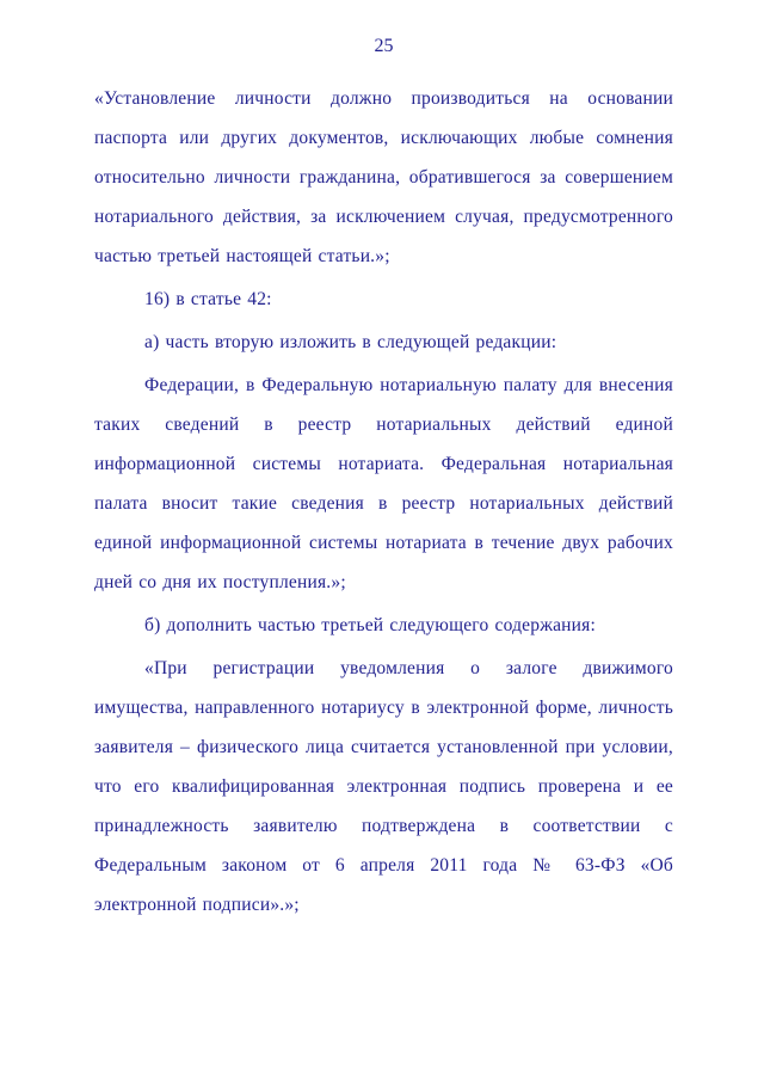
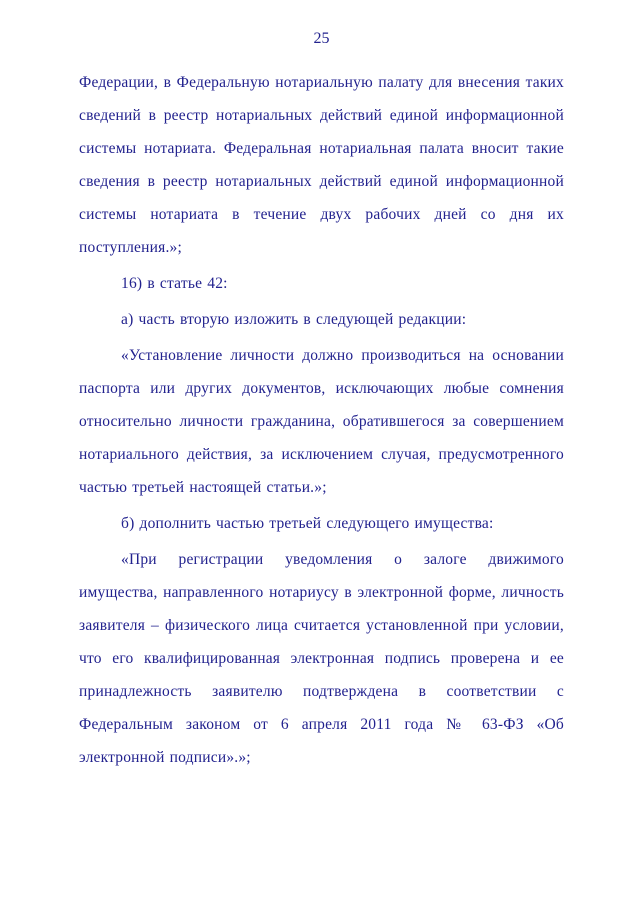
  25
- «Установление личности должно производиться на основании паспорта или других документов, исключающих любые сомнения относительно личности гражданина, обратившегося за совершением нотариального действия, за исключением случая, предусмотренного частью третьей настоящей статьи.»;
+ Федерации, в Федеральную нотариальную палату для внесения таких сведений в реестр нотариальных действий единой информационной системы нотариата. Федеральная нотариальная палата вносит такие сведения в реестр нотариальных действий единой информационной системы нотариата в течение двух рабочих дней со дня их поступления.»;
  16) в статье 42:
  а) часть вторую изложить в следующей редакции:
- Федерации, в Федеральную нотариальную палату для внесения таких сведений в реестр нотариальных действий единой информационной системы нотариата. Федеральная нотариальная палата вносит такие сведения в реестр нотариальных действий единой информационной системы нотариата в течение двух рабочих дней со дня их поступления.»;
+ «Установление личности должно производиться на основании паспорта или других документов, исключающих любые сомнения относительно личности гражданина, обратившегося за совершением нотариального действия, за исключением случая, предусмотренного частью третьей настоящей статьи.»;
- б) дополнить частью третьей следующего содержания:
+ б) дополнить частью третьей следующего имущества:
  «При регистрации уведомления о залоге движимого имущества, направленного нотариусу в электронной форме, личность заявителя – физического лица считается установленной при условии, что его квалифицированная электронная подпись проверена и ее принадлежность заявителю подтверждена в соответствии с Федеральным законом от 6 апреля 2011 года № 63-ФЗ «Об электронной подписи».»;
